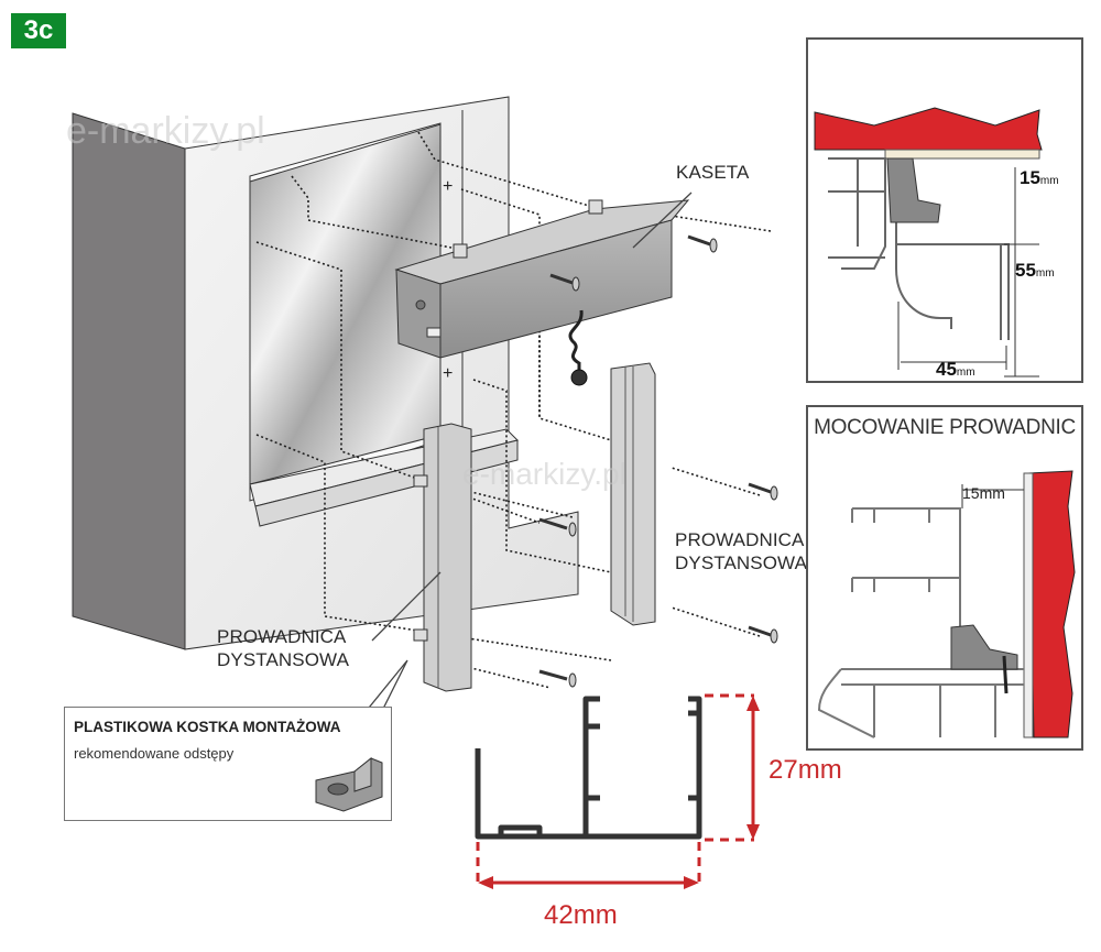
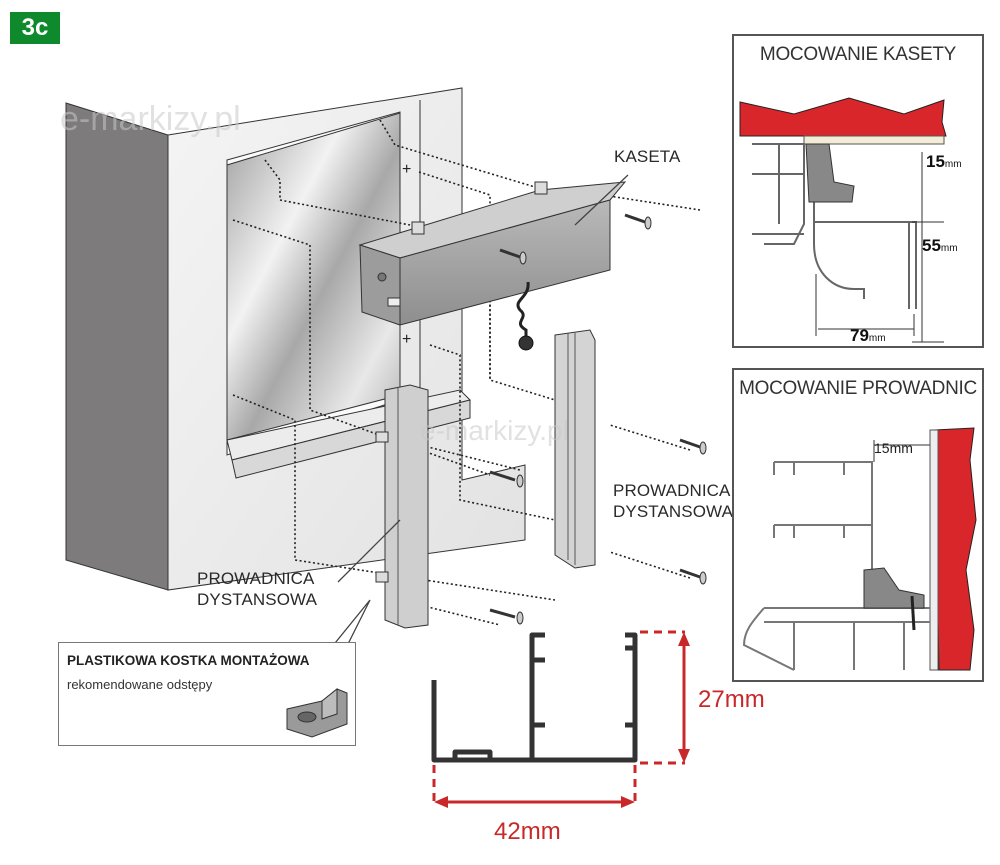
  3c
  +
  +
  e-markizy.pl
  e-markizy.pl
  KASETA
  PROWADNICA
  DYSTANSOWA
  PROWADNICA
  DYSTANSOWA
+ MOCOWANIE KASETY
  15mm
  55mm
- 45mm
+ 79mm
  MOCOWANIE PROWADNIC
  15mm
  PLASTIKOWA KOSTKA MONTAŻOWA
  rekomendowane odstępy
  27mm
  42mm
